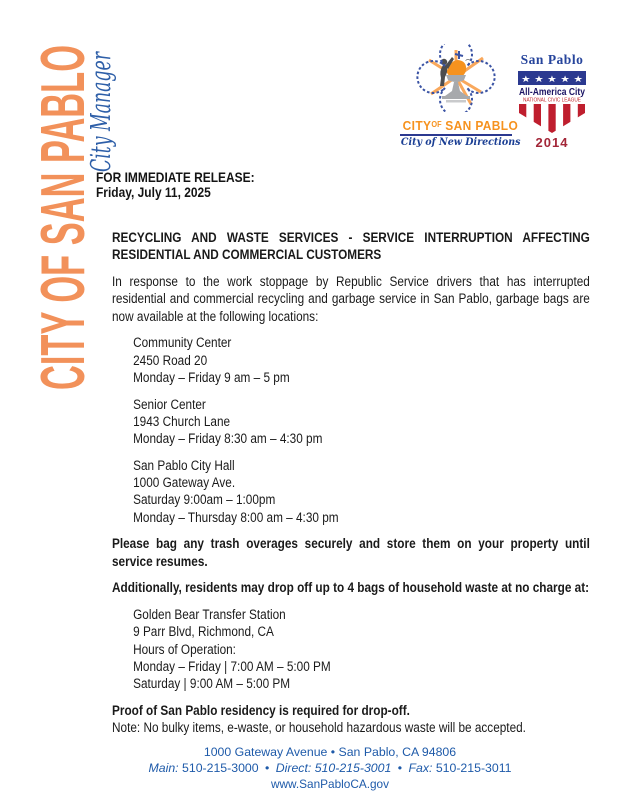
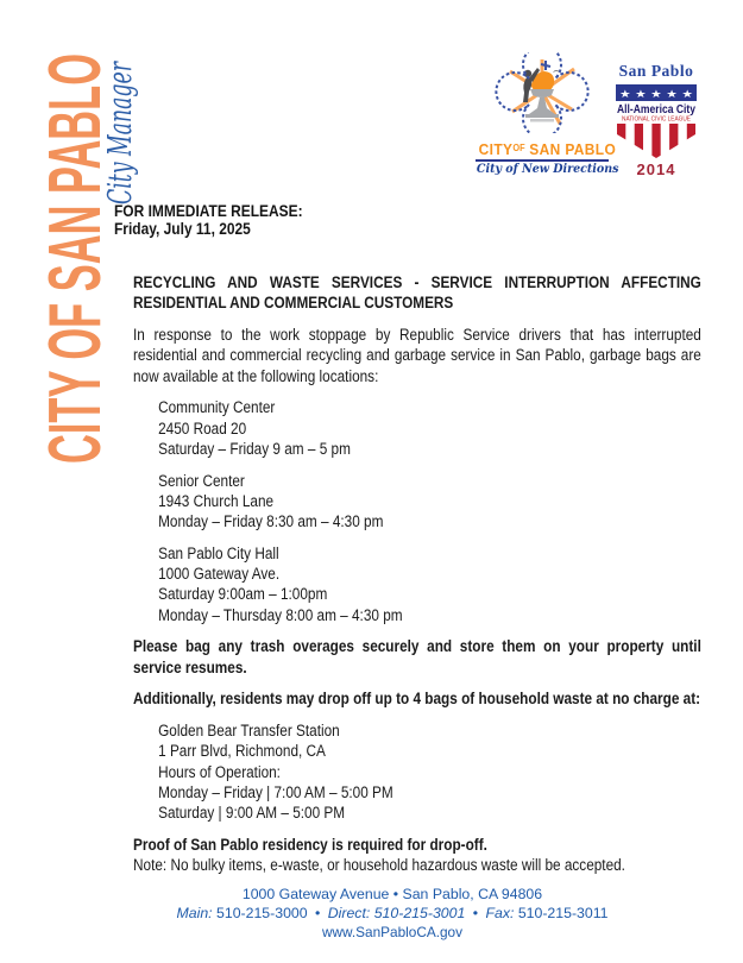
  CITYOF SAN PABLO
  City of New Directio
  San Pablo
  ★ ★ ★ ★ ★
  All-America City
  2014
  FOR IMMEDIATE RELEASE:
  Friday, July 11, 2025
  RECYCLING AND WASTE SERVICES - SERVICE INTERRUPTION AFFECTING RESIDENTIAL AND COMMERCIAL CUSTOMERS
  In response to the work stoppage by Republic Service drivers that has interrupted residential and commercial recycling and garbage service in San Pablo, garbage bags are now available at the following locations:
  Community Center
  2450 Road 20
- Monday – Friday 9 am – 5 pm
+ Saturday – Friday 9 am – 5 pm
  Senior Center
  1943 Church Lane
  Monday – Friday 8:30 am – 4:30 pm
  San Pablo City Hall
  1000 Gateway Ave.
  Saturday 9:00am – 1:00pm
  Monday – Thursday 8:00 am – 4:30 pm
  Please bag any trash overages securely and store them on your property until service resumes.
  Additionally, residents may drop off up to 4 bags of household waste at no charge at:
  Golden Bear Transfer Station
- 9 Parr Blvd, Richmond, CA
+ 1 Parr Blvd, Richmond, CA
  Hours of Operation:
  Monday – Friday | 7:00 AM – 5:00 PM
  Saturday | 9:00 AM – 5:00 PM
  Proof of San Pablo residency is required for drop-off.
  Note: No bulky items, e-waste, or household hazardous waste will be accepted.
  1000 Gateway Avenue • San Pablo, CA 94806
  Main: 510-215-3000 • Direct: 510-215-3001 • Fax: 510-215-3011
  www.SanPabloCA.gov
